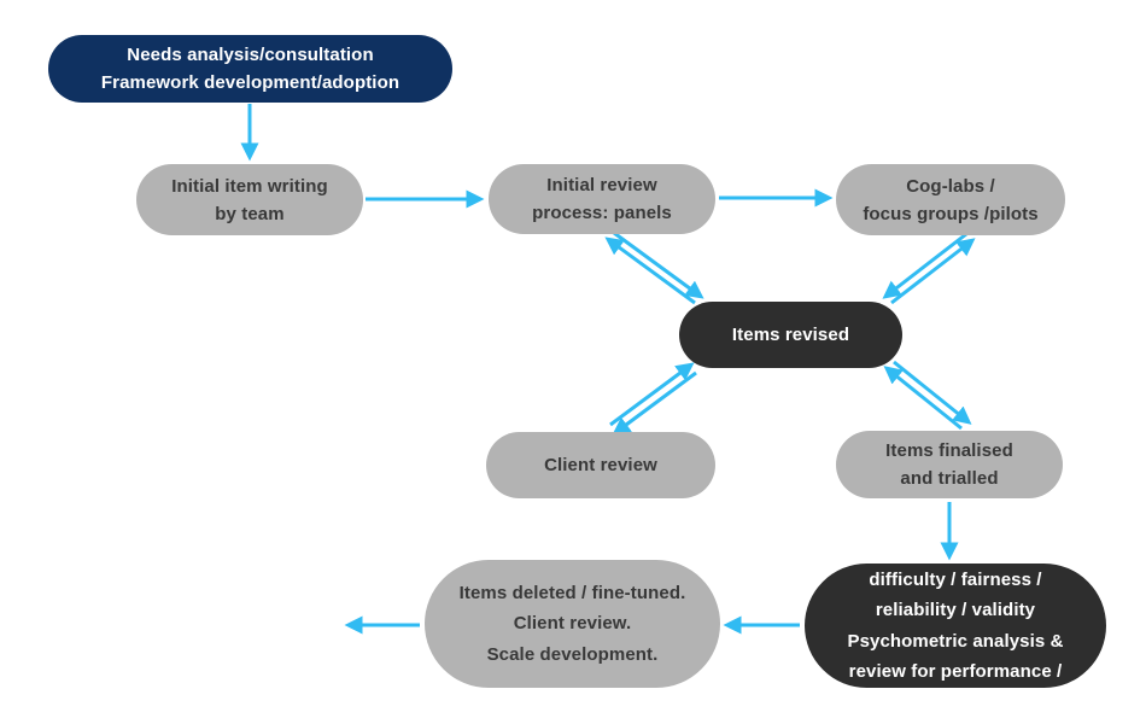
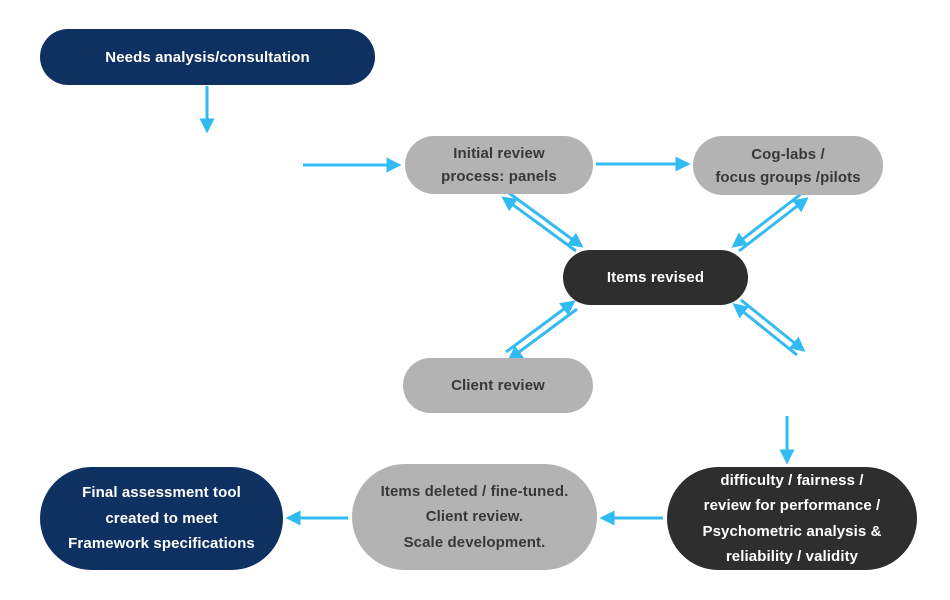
  Needs analysis/consultation
- Framework development/adoption
- Initial item writing
- by team
  Initial review
  process: panels
  Cog-labs /
  focus groups /pilots
  Items revised
  Client review
- Items finalised
- and trialled
  difficulty / fairness /
- reliability / validity
+ review for performance /
  Psychometric analysis &
- review for performance /
+ reliability / validity
  Items deleted / fine-tuned.
  Client review.
  Scale development.
+ Final assessment tool
+ created to meet
+ Framework specifications
